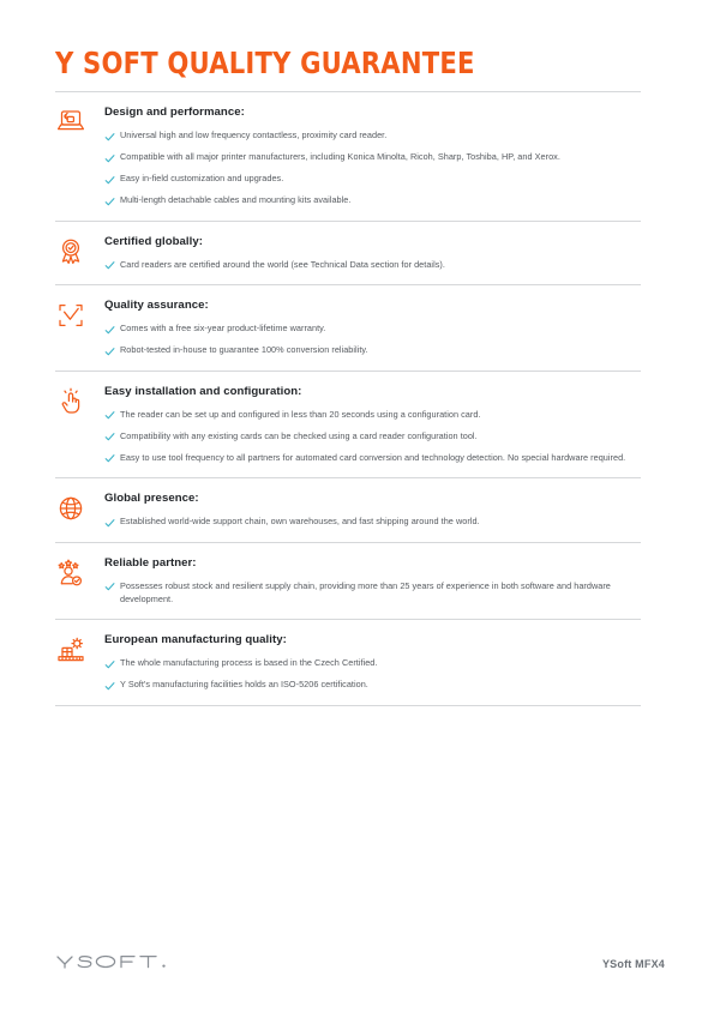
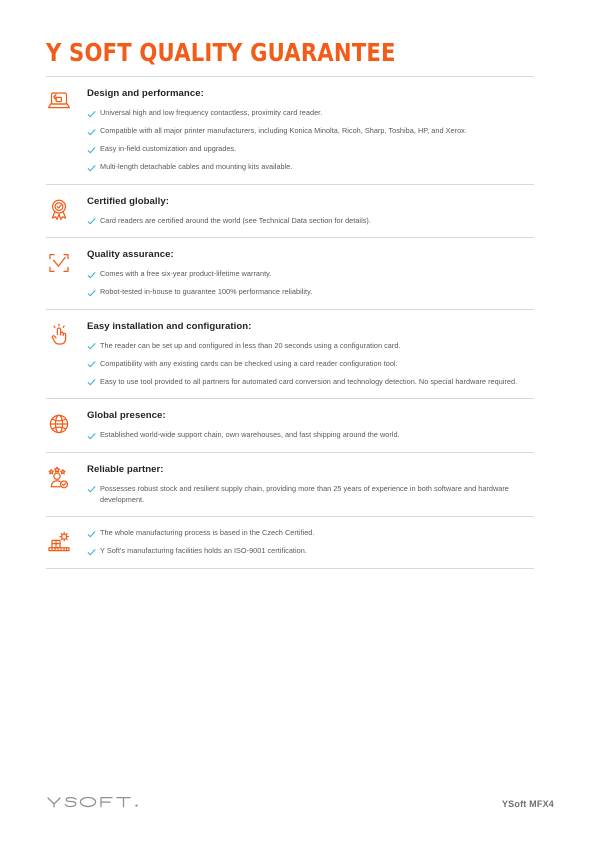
  Y SOFT QUALITY GUARANTEE
  Design and performance:
  Universal high and low frequency contactless, proximity card reader.
  Compatible with all major printer manufacturers, including Konica Minolta, Ricoh, Sharp, Toshiba, HP, and Xerox.
  Easy in-field customization and upgrades.
  Multi-length detachable cables and mounting kits available.
  Certified globally:
  Card readers are certified around the world (see Technical Data section for details).
  Quality assurance:
  Comes with a free six-year product-lifetime warranty.
- Robot-tested in-house to guarantee 100% conversion reliability.
+ Robot-tested in-house to guarantee 100% performance reliability.
  Easy installation and configuration:
  The reader can be set up and configured in less than 20 seconds using a configuration card.
  Compatibility with any existing cards can be checked using a card reader configuration tool.
- Easy to use tool frequency to all partners for automated card conversion and technology detection. No special hardware required.
+ Easy to use tool provided to all partners for automated card conversion and technology detection. No special hardware required.
  Global presence:
  Established world-wide support chain, own warehouses, and fast shipping around the world.
  Reliable partner:
  Possesses robust stock and resilient supply chain, providing more than 25 years of experience in both software and hardware development.
- European manufacturing quality:
  The whole manufacturing process is based in the Czech Certified.
- Y Soft's manufacturing facilities holds an ISO-5206 certification.
+ Y Soft's manufacturing facilities holds an ISO-9001 certification.
  YSoft MFX4
